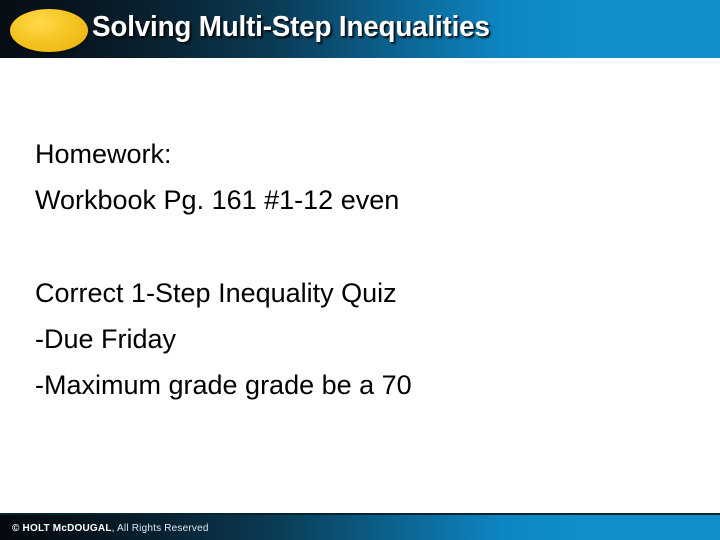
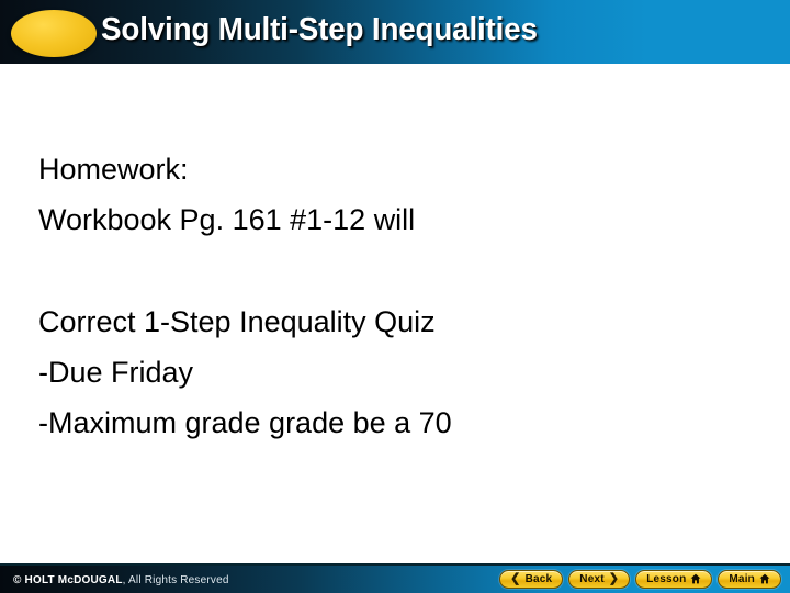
  Solving Multi-Step Inequalities
  Homework:
- Workbook Pg. 161 #1-12 even
+ Workbook Pg. 161 #1-12 will
  Correct 1-Step Inequality Quiz
  -Due Friday
  -Maximum grade grade be a 70
  © HOLT McDOUGAL, All Rights Reserved
+ ❮
+ Back
+ Next
+ ❯
+ Lesson
+ Main
